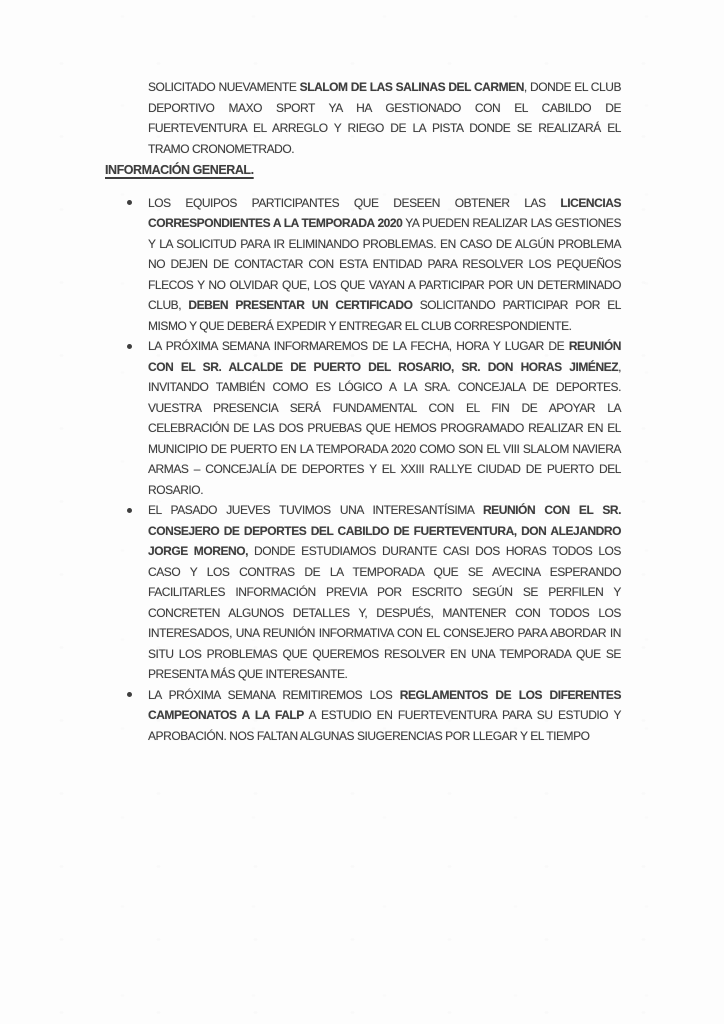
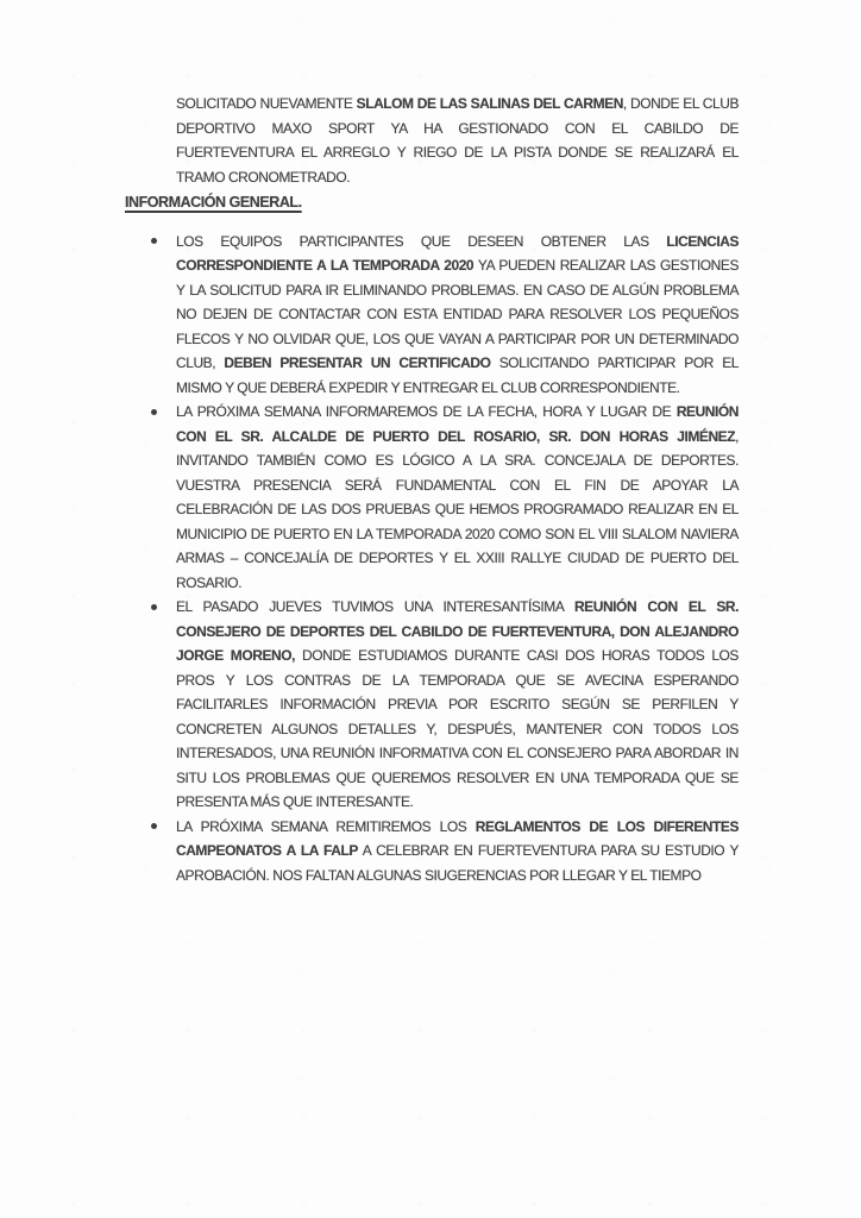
  SOLICITADO NUEVAMENTE SLALOM DE LAS SALINAS DEL CARMEN, DONDE EL CLUB DEPORTIVO MAXO SPORT YA HA GESTIONADO CON EL CABILDO DE FUERTEVENTURA EL ARREGLO Y RIEGO DE LA PISTA DONDE SE REALIZARÁ EL TRAMO CRONOMETRADO.
  INFORMACIÓN GENERAL.
- LOS EQUIPOS PARTICIPANTES QUE DESEEN OBTENER LAS LICENCIAS CORRESPONDIENTES A LA TEMPORADA 2020 YA PUEDEN REALIZAR LAS GESTIONES Y LA SOLICITUD PARA IR ELIMINANDO PROBLEMAS. EN CASO DE ALGÚN PROBLEMA NO DEJEN DE CONTACTAR CON ESTA ENTIDAD PARA RESOLVER LOS PEQUEÑOS FLECOS Y NO OLVIDAR QUE, LOS QUE VAYAN A PARTICIPAR POR UN DETERMINADO CLUB, DEBEN PRESENTAR UN CERTIFICADO SOLICITANDO PARTICIPAR POR EL MISMO Y QUE DEBERÁ EXPEDIR Y ENTREGAR EL CLUB CORRESPONDIENTE.
+ LOS EQUIPOS PARTICIPANTES QUE DESEEN OBTENER LAS LICENCIAS CORRESPONDIENTE A LA TEMPORADA 2020 YA PUEDEN REALIZAR LAS GESTIONES Y LA SOLICITUD PARA IR ELIMINANDO PROBLEMAS. EN CASO DE ALGÚN PROBLEMA NO DEJEN DE CONTACTAR CON ESTA ENTIDAD PARA RESOLVER LOS PEQUEÑOS FLECOS Y NO OLVIDAR QUE, LOS QUE VAYAN A PARTICIPAR POR UN DETERMINADO CLUB, DEBEN PRESENTAR UN CERTIFICADO SOLICITANDO PARTICIPAR POR EL MISMO Y QUE DEBERÁ EXPEDIR Y ENTREGAR EL CLUB CORRESPONDIENTE.
  LA PRÓXIMA SEMANA INFORMAREMOS DE LA FECHA, HORA Y LUGAR DE REUNIÓN CON EL SR. ALCALDE DE PUERTO DEL ROSARIO, SR. DON HORAS JIMÉNEZ, INVITANDO TAMBIÉN COMO ES LÓGICO A LA SRA. CONCEJALA DE DEPORTES. VUESTRA PRESENCIA SERÁ FUNDAMENTAL CON EL FIN DE APOYAR LA CELEBRACIÓN DE LAS DOS PRUEBAS QUE HEMOS PROGRAMADO REALIZAR EN EL MUNICIPIO DE PUERTO EN LA TEMPORADA 2020 COMO SON EL VIII SLALOM NAVIERA ARMAS – CONCEJALÍA DE DEPORTES Y EL XXIII RALLYE CIUDAD DE PUERTO DEL ROSARIO.
- EL PASADO JUEVES TUVIMOS UNA INTERESANTÍSIMA REUNIÓN CON EL SR. CONSEJERO DE DEPORTES DEL CABILDO DE FUERTEVENTURA, DON ALEJANDRO JORGE MORENO, DONDE ESTUDIAMOS DURANTE CASI DOS HORAS TODOS LOS CASO Y LOS CONTRAS DE LA TEMPORADA QUE SE AVECINA ESPERANDO FACILITARLES INFORMACIÓN PREVIA POR ESCRITO SEGÚN SE PERFILEN Y CONCRETEN ALGUNOS DETALLES Y, DESPUÉS, MANTENER CON TODOS LOS INTERESADOS, UNA REUNIÓN INFORMATIVA CON EL CONSEJERO PARA ABORDAR IN SITU LOS PROBLEMAS QUE QUEREMOS RESOLVER EN UNA TEMPORADA QUE SE PRESENTA MÁS QUE INTERESANTE.
+ EL PASADO JUEVES TUVIMOS UNA INTERESANTÍSIMA REUNIÓN CON EL SR. CONSEJERO DE DEPORTES DEL CABILDO DE FUERTEVENTURA, DON ALEJANDRO JORGE MORENO, DONDE ESTUDIAMOS DURANTE CASI DOS HORAS TODOS LOS PROS Y LOS CONTRAS DE LA TEMPORADA QUE SE AVECINA ESPERANDO FACILITARLES INFORMACIÓN PREVIA POR ESCRITO SEGÚN SE PERFILEN Y CONCRETEN ALGUNOS DETALLES Y, DESPUÉS, MANTENER CON TODOS LOS INTERESADOS, UNA REUNIÓN INFORMATIVA CON EL CONSEJERO PARA ABORDAR IN SITU LOS PROBLEMAS QUE QUEREMOS RESOLVER EN UNA TEMPORADA QUE SE PRESENTA MÁS QUE INTERESANTE.
- LA PRÓXIMA SEMANA REMITIREMOS LOS REGLAMENTOS DE LOS DIFERENTES CAMPEONATOS A LA FALP A ESTUDIO EN FUERTEVENTURA PARA SU ESTUDIO Y APROBACIÓN. NOS FALTAN ALGUNAS SIUGERENCIAS POR LLEGAR Y EL TIEMPO
+ LA PRÓXIMA SEMANA REMITIREMOS LOS REGLAMENTOS DE LOS DIFERENTES CAMPEONATOS A LA FALP A CELEBRAR EN FUERTEVENTURA PARA SU ESTUDIO Y APROBACIÓN. NOS FALTAN ALGUNAS SIUGERENCIAS POR LLEGAR Y EL TIEMPO
